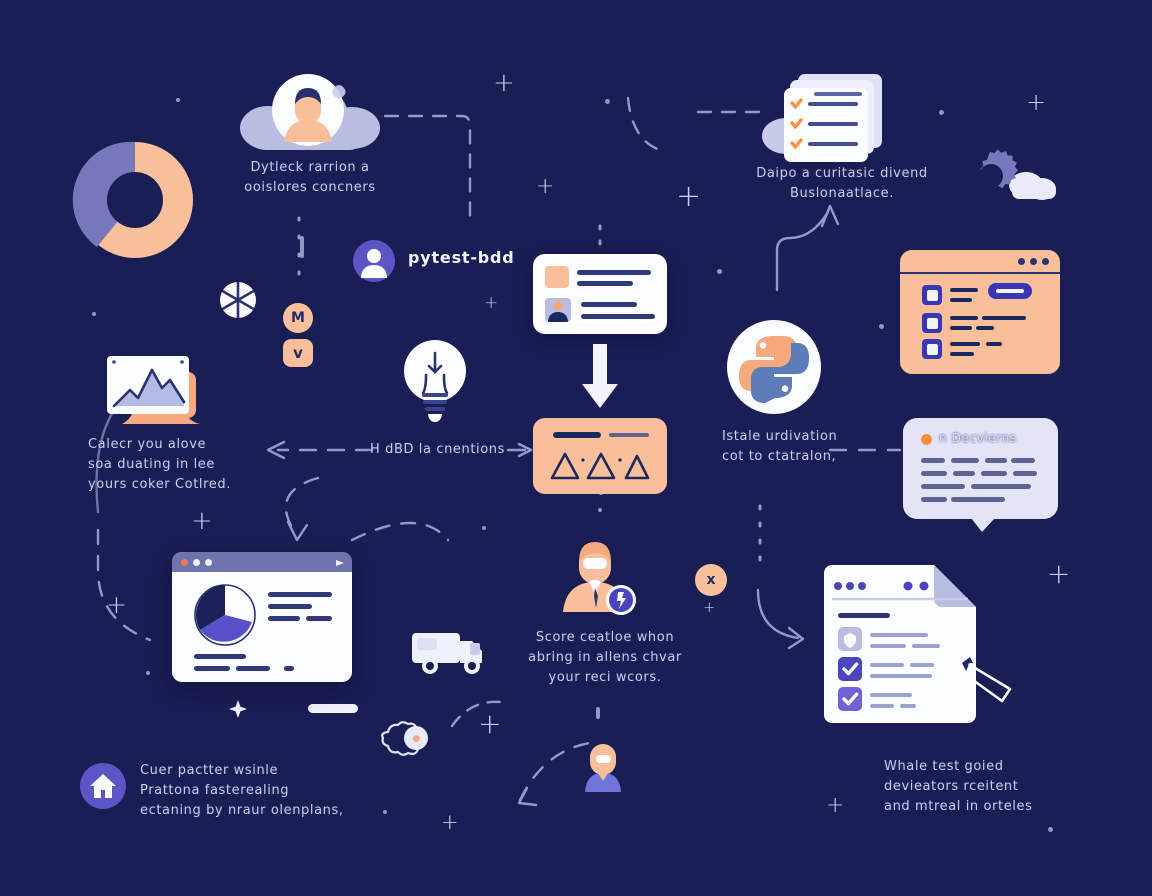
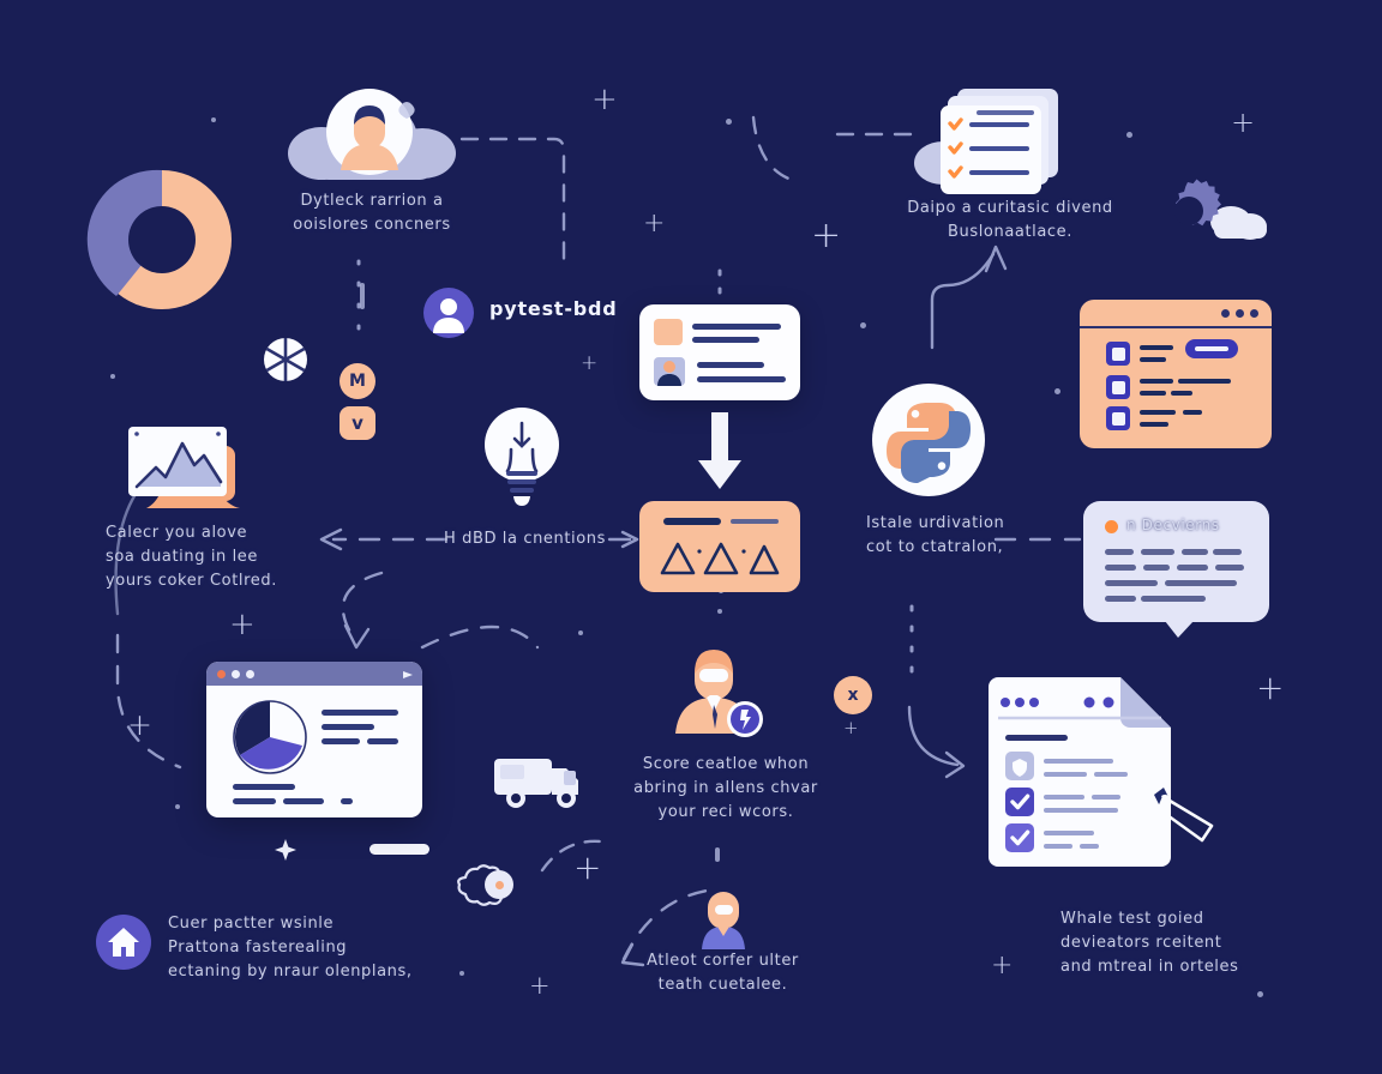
  +
  +
  +
  +
  +
  +
  +
  +
  +
  +
  +
  +
  Dytleck rarrion a
  ooislores concners
  Daipo a curitasic divend
  Buslonaatlace.
  M
  v
  x
  pytest-bdd
  H dBD la cnentions
  Istale urdivation
  cot to ctatralon,
  n Decvierns
  Calecr you alove
  soa duating in lee
  yours coker Cotlred.
  Score ceatloe whon
  abring in allens chvar
  your reci wcors.
  Whale test goied
  devieators rceitent
  and mtreal in orteles
  Cuer pactter wsinle
  Prattona fasterealing
  ectaning by nraur olenplans,
+ Atleot corfer ulter
+ teath cuetalee.
